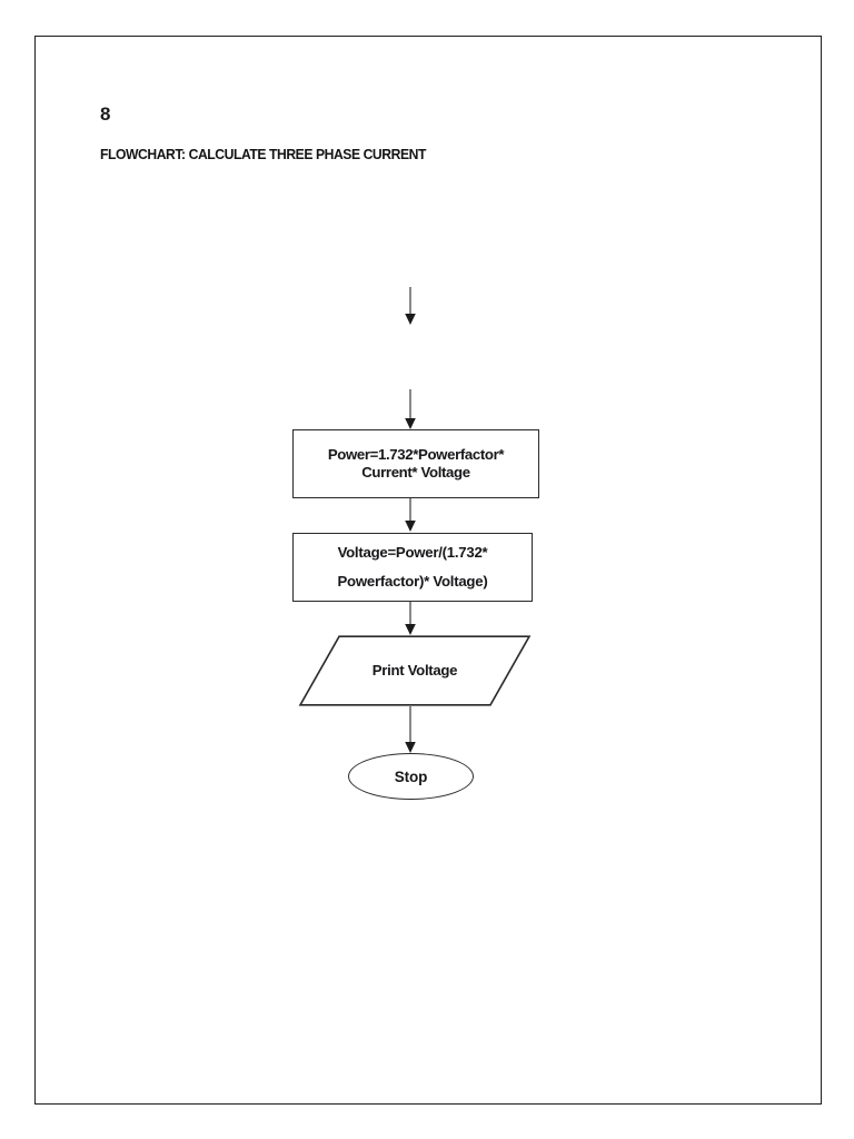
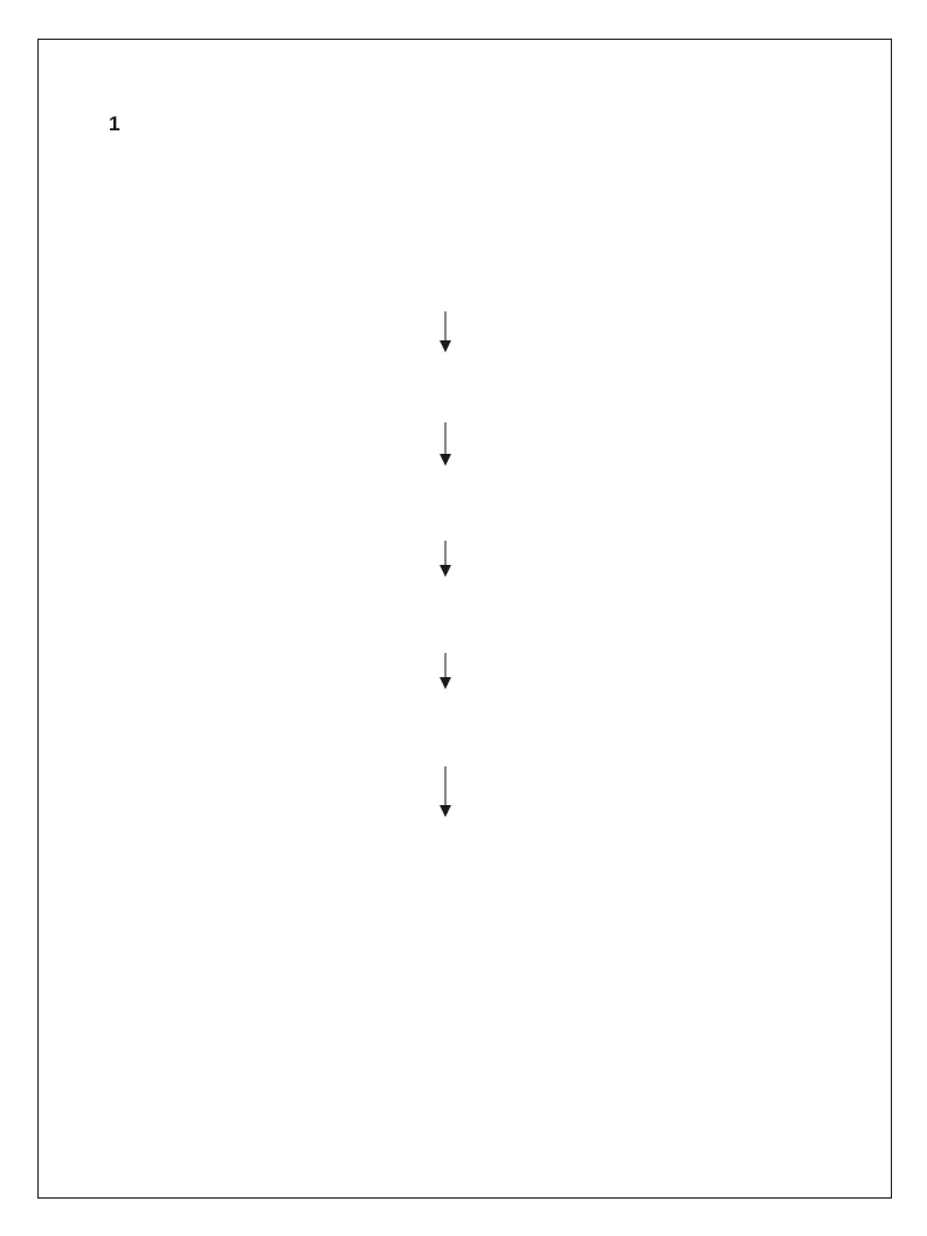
- 8
+ 1
- FLOWCHART: CALCULATE THREE PHASE CURRENT
- Power=1.732*Powerfactor*
- Current* Voltage
- Voltage=Power/(1.732*
- Powerfactor)* Voltage)
- Print Voltage
- Stop
